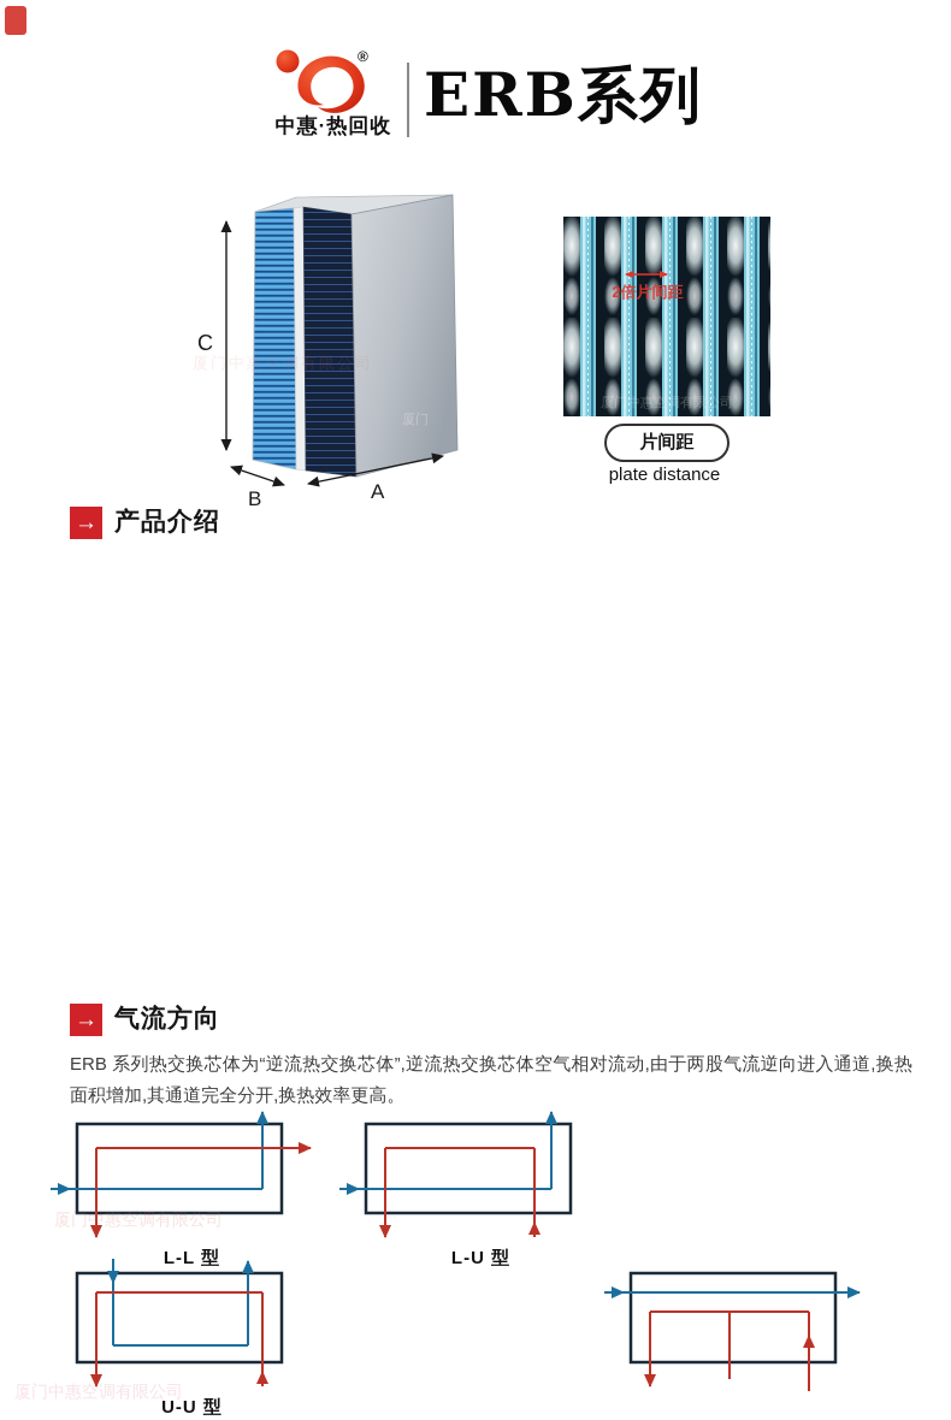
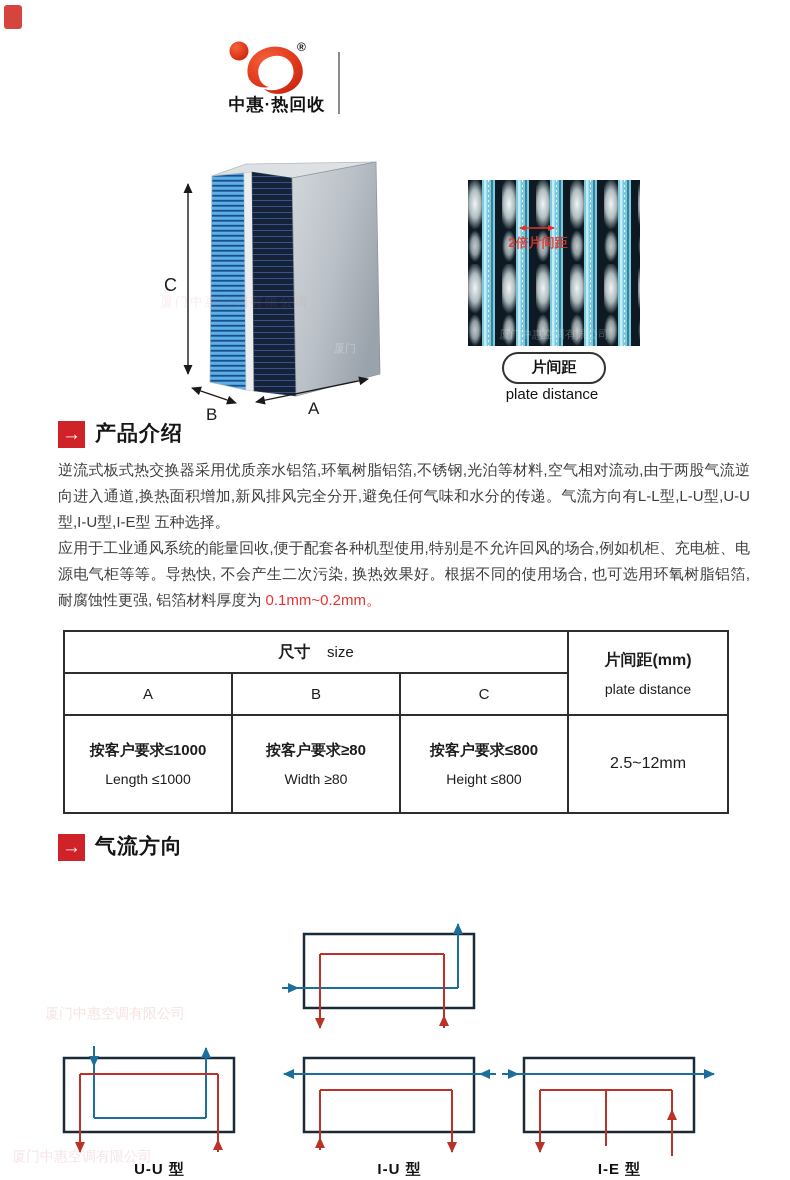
  ®
  中惠·热回收
- ERB系列
  厦门中惠空调有限公司
  厦门
  C
  B
  A
  2倍片间距
  厦门中惠空调有限公司
  片间距
  plate distance
  →
  产品介绍
+ 逆流式板式热交换器采用优质亲水铝箔,环氧树脂铝箔,不锈钢,光泊等材料,空气相对流动,由于两股气流逆向进入通道,换热面积增加,新风排风完全分开,避免任何气味和水分的传递。气流方向有L-L型,L-U型,U-U型,I-U型,I-E型 五种选择。
+ 应用于工业通风系统的能量回收,便于配套各种机型使用,特别是不允许回风的场合,例如机柜、充电桩、电源电气柜等等。导热快, 不会产生二次污染, 换热效果好。根据不同的使用场合, 也可选用环氧树脂铝箔, 耐腐蚀性更强, 铝箔材料厚度为 0.1mm~0.2mm。
+ 尺寸 size	片间距(mm) plate distance
+ A	B	C
+ 按客户要求≤1000 Length ≤1000	按客户要求≥80 Width ≥80	按客户要求≤800 Height ≤800	2.5~12mm
  →
  气流方向
- ERB 系列热交换芯体为“逆流热交换芯体”,逆流热交换芯体空气相对流动,由于两股气流逆向进入通道,换热面积增加,其通道完全分开,换热效率更高。
- L-L 型
- L-U 型
  U-U 型
+ I-U 型
+ I-E 型
  厦门中惠空调有限公司
  厦门中惠空调有限公司
